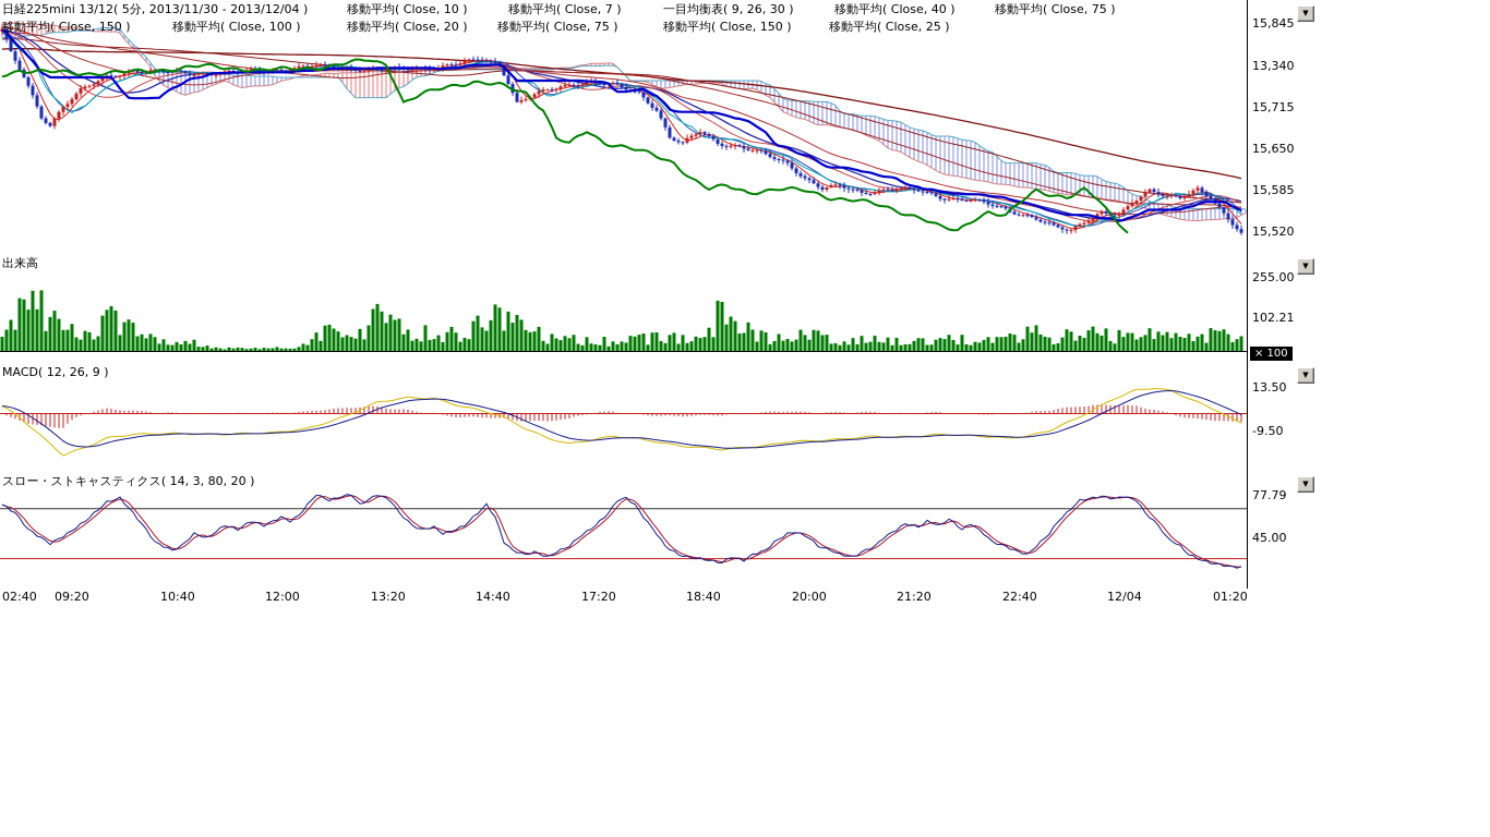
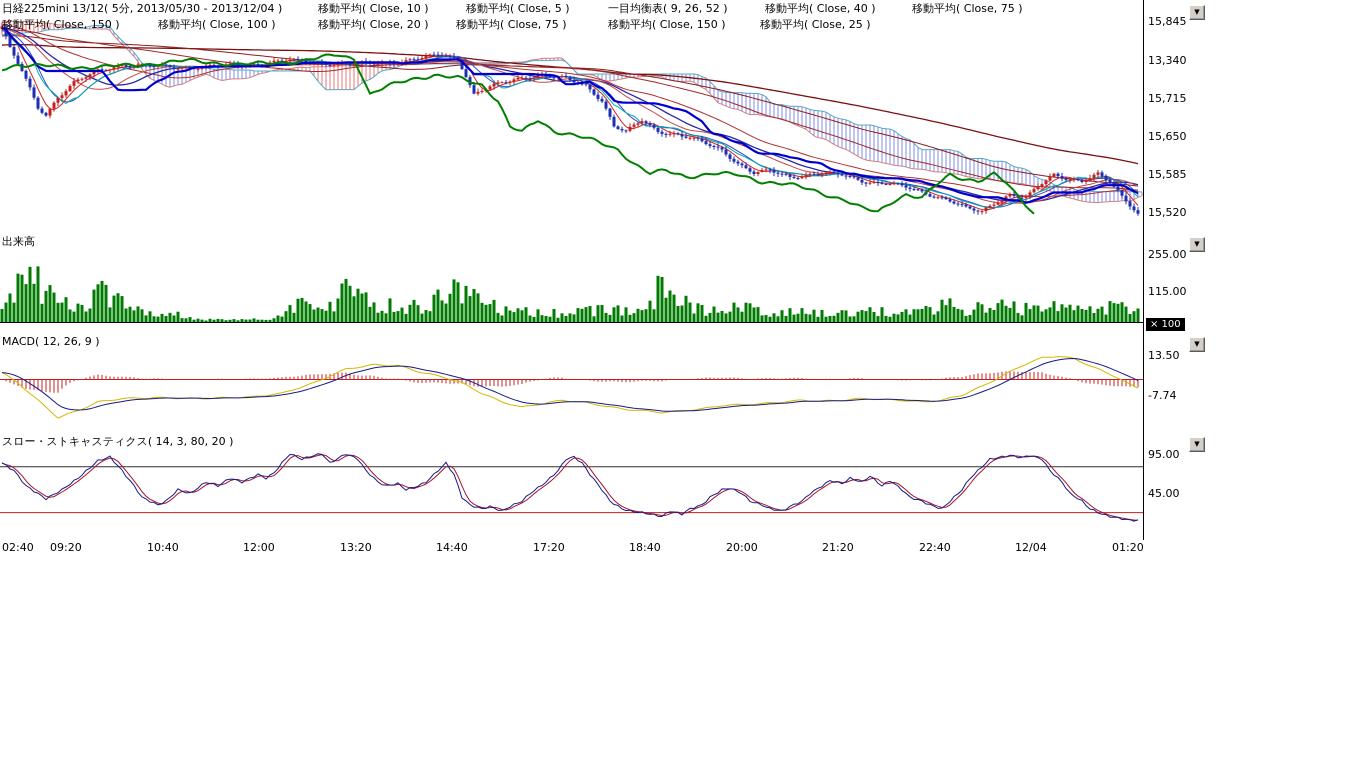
  出来高
  MACD( 12, 26, 9 )
  スロー・ストキャスティクス( 14, 3, 80, 20 )
  × 100
  ▼
  ▼
  ▼
  ▼
- 日経225mini 13/12( 5分, 2013/11/30 - 2013/12/04 )
+ 日経225mini 13/12( 5分, 2013/05/30 - 2013/12/04 )
  移動平均( Close, 10 )
- 移動平均( Close, 7 )
+ 移動平均( Close, 5 )
- 一目均衡表( 9, 26, 30 )
+ 一目均衡表( 9, 26, 52 )
  移動平均( Close, 40 )
  移動平均( Close, 75 )
  移動平均( Close, 150 )
  移動平均( Close, 100 )
  移動平均( Close, 20 )
  移動平均( Close, 75 )
  移動平均( Close, 150 )
  移動平均( Close, 25 )
  15,845
  13,340
  15,715
  15,650
  15,585
  15,520
  255.00
- 102.21
+ 115.00
  13.50
- -9.50
+ -7.74
- 77.79
+ 95.00
  45.00
  02:40
  09:20
  10:40
  12:00
  13:20
  14:40
  17:20
  18:40
  20:00
  21:20
  22:40
  12/04
  01:20
